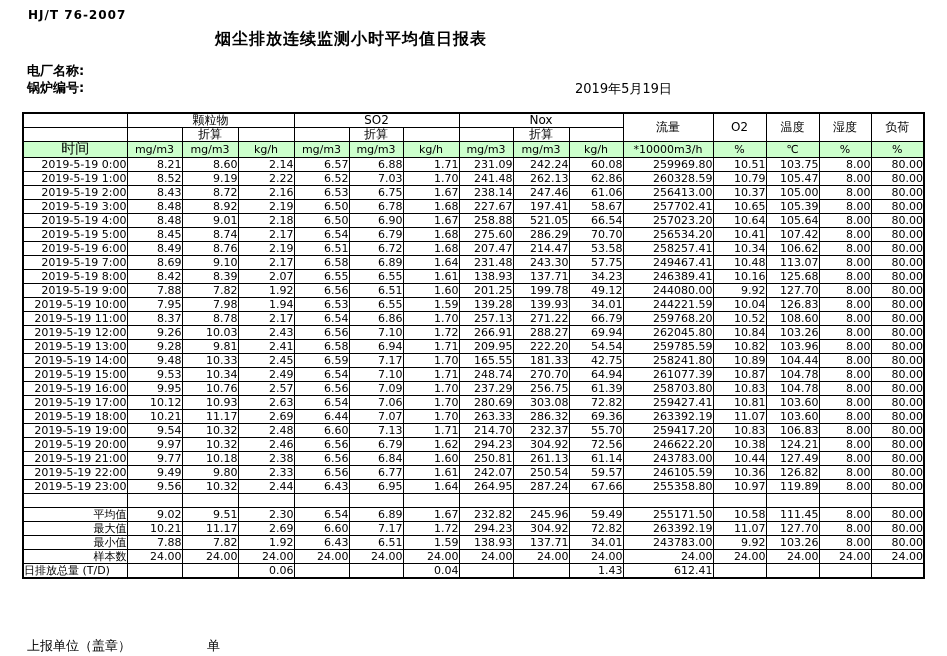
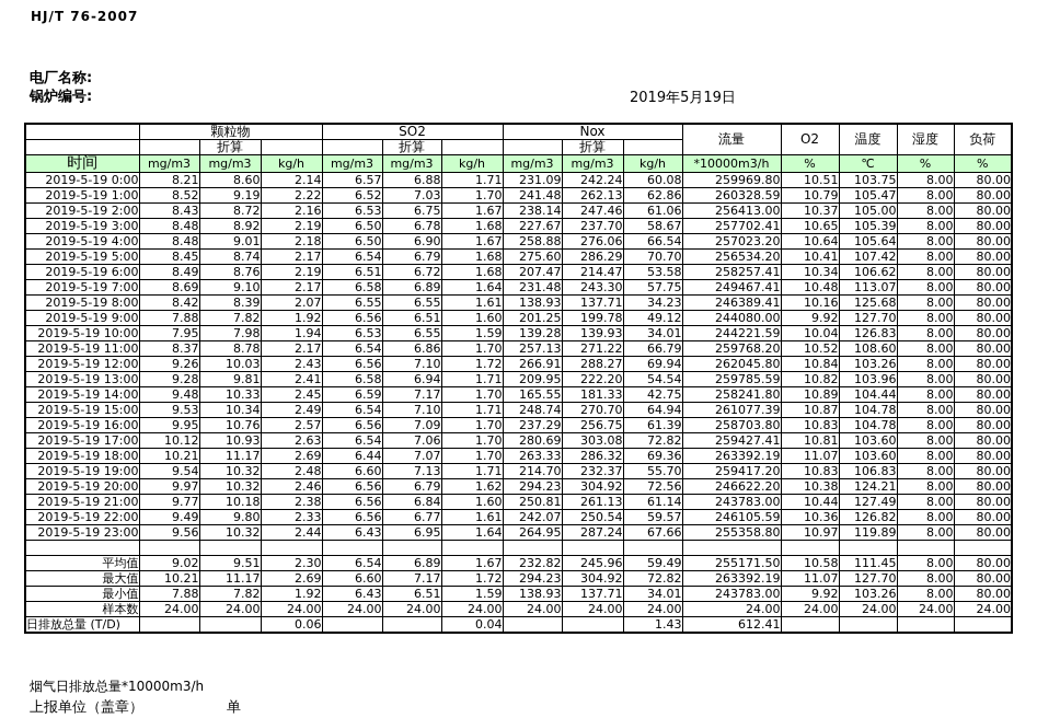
  HJ/T 76-2007
- 烟尘排放连续监测小时平均值日报表
  电厂名称:
  锅炉编号:
  2019年5月19日
  	颗粒物	SO2	Nox	流量	O2	温度	湿度	负荷
  		折算			折算			折算
  时间	mg/m3	mg/m3	kg/h	mg/m3	mg/m3	kg/h	mg/m3	mg/m3	kg/h	*10000m3/h	%	℃	%	%
  2019-5-19 0:00	8.21	8.60	2.14	6.57	6.88	1.71	231.09	242.24	60.08	259969.80	10.51	103.75	8.00	80.00
  2019-5-19 1:00	8.52	9.19	2.22	6.52	7.03	1.70	241.48	262.13	62.86	260328.59	10.79	105.47	8.00	80.00
  2019-5-19 2:00	8.43	8.72	2.16	6.53	6.75	1.67	238.14	247.46	61.06	256413.00	10.37	105.00	8.00	80.00
- 2019-5-19 3:00	8.48	8.92	2.19	6.50	6.78	1.68	227.67	197.41	58.67	257702.41	10.65	105.39	8.00	80.00
+ 2019-5-19 3:00	8.48	8.92	2.19	6.50	6.78	1.68	227.67	237.70	58.67	257702.41	10.65	105.39	8.00	80.00
- 2019-5-19 4:00	8.48	9.01	2.18	6.50	6.90	1.67	258.88	521.05	66.54	257023.20	10.64	105.64	8.00	80.00
+ 2019-5-19 4:00	8.48	9.01	2.18	6.50	6.90	1.67	258.88	276.06	66.54	257023.20	10.64	105.64	8.00	80.00
  2019-5-19 5:00	8.45	8.74	2.17	6.54	6.79	1.68	275.60	286.29	70.70	256534.20	10.41	107.42	8.00	80.00
  2019-5-19 6:00	8.49	8.76	2.19	6.51	6.72	1.68	207.47	214.47	53.58	258257.41	10.34	106.62	8.00	80.00
  2019-5-19 7:00	8.69	9.10	2.17	6.58	6.89	1.64	231.48	243.30	57.75	249467.41	10.48	113.07	8.00	80.00
  2019-5-19 8:00	8.42	8.39	2.07	6.55	6.55	1.61	138.93	137.71	34.23	246389.41	10.16	125.68	8.00	80.00
  2019-5-19 9:00	7.88	7.82	1.92	6.56	6.51	1.60	201.25	199.78	49.12	244080.00	9.92	127.70	8.00	80.00
  2019-5-19 10:00	7.95	7.98	1.94	6.53	6.55	1.59	139.28	139.93	34.01	244221.59	10.04	126.83	8.00	80.00
  2019-5-19 11:00	8.37	8.78	2.17	6.54	6.86	1.70	257.13	271.22	66.79	259768.20	10.52	108.60	8.00	80.00
  2019-5-19 12:00	9.26	10.03	2.43	6.56	7.10	1.72	266.91	288.27	69.94	262045.80	10.84	103.26	8.00	80.00
  2019-5-19 13:00	9.28	9.81	2.41	6.58	6.94	1.71	209.95	222.20	54.54	259785.59	10.82	103.96	8.00	80.00
  2019-5-19 14:00	9.48	10.33	2.45	6.59	7.17	1.70	165.55	181.33	42.75	258241.80	10.89	104.44	8.00	80.00
  2019-5-19 15:00	9.53	10.34	2.49	6.54	7.10	1.71	248.74	270.70	64.94	261077.39	10.87	104.78	8.00	80.00
  2019-5-19 16:00	9.95	10.76	2.57	6.56	7.09	1.70	237.29	256.75	61.39	258703.80	10.83	104.78	8.00	80.00
  2019-5-19 17:00	10.12	10.93	2.63	6.54	7.06	1.70	280.69	303.08	72.82	259427.41	10.81	103.60	8.00	80.00
  2019-5-19 18:00	10.21	11.17	2.69	6.44	7.07	1.70	263.33	286.32	69.36	263392.19	11.07	103.60	8.00	80.00
  2019-5-19 19:00	9.54	10.32	2.48	6.60	7.13	1.71	214.70	232.37	55.70	259417.20	10.83	106.83	8.00	80.00
  2019-5-19 20:00	9.97	10.32	2.46	6.56	6.79	1.62	294.23	304.92	72.56	246622.20	10.38	124.21	8.00	80.00
  2019-5-19 21:00	9.77	10.18	2.38	6.56	6.84	1.60	250.81	261.13	61.14	243783.00	10.44	127.49	8.00	80.00
  2019-5-19 22:00	9.49	9.80	2.33	6.56	6.77	1.61	242.07	250.54	59.57	246105.59	10.36	126.82	8.00	80.00
  2019-5-19 23:00	9.56	10.32	2.44	6.43	6.95	1.64	264.95	287.24	67.66	255358.80	10.97	119.89	8.00	80.00
  平均值	9.02	9.51	2.30	6.54	6.89	1.67	232.82	245.96	59.49	255171.50	10.58	111.45	8.00	80.00
  最大值	10.21	11.17	2.69	6.60	7.17	1.72	294.23	304.92	72.82	263392.19	11.07	127.70	8.00	80.00
  最小值	7.88	7.82	1.92	6.43	6.51	1.59	138.93	137.71	34.01	243783.00	9.92	103.26	8.00	80.00
  样本数	24.00	24.00	24.00	24.00	24.00	24.00	24.00	24.00	24.00	24.00	24.00	24.00	24.00	24.00
  日排放总量 (T/D)			0.06			0.04			1.43	612.41
+ 烟气日排放总量*10000m3/h
  上报单位（盖章）
